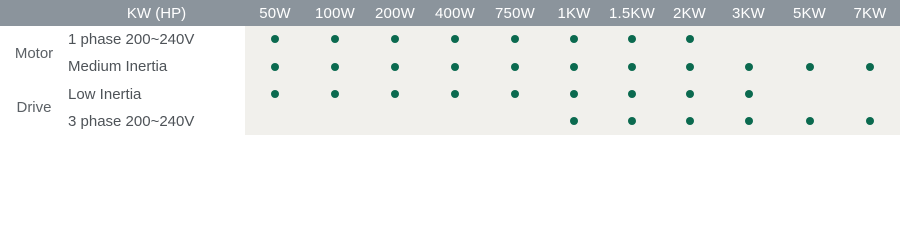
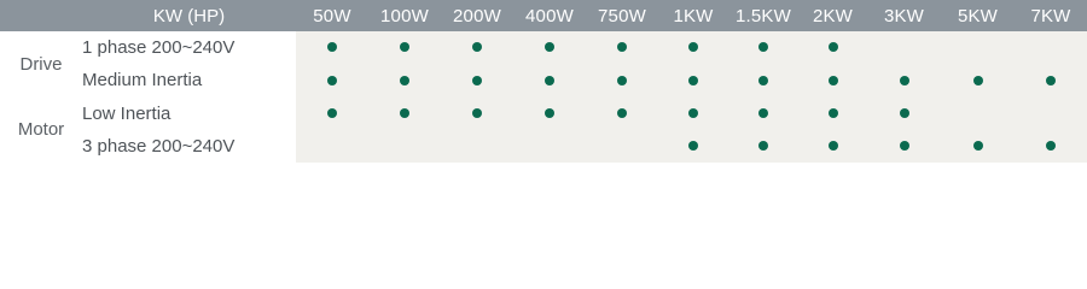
  	KW (HP)	50W	100W	200W	400W	750W	1KW	1.5KW	2KW	3KW	5KW	7KW
- Motor	1 phase 200~240V
+ Drive	1 phase 200~240V
  Medium Inertia
- Drive	Low Inertia
+ Motor	Low Inertia
  3 phase 200~240V
